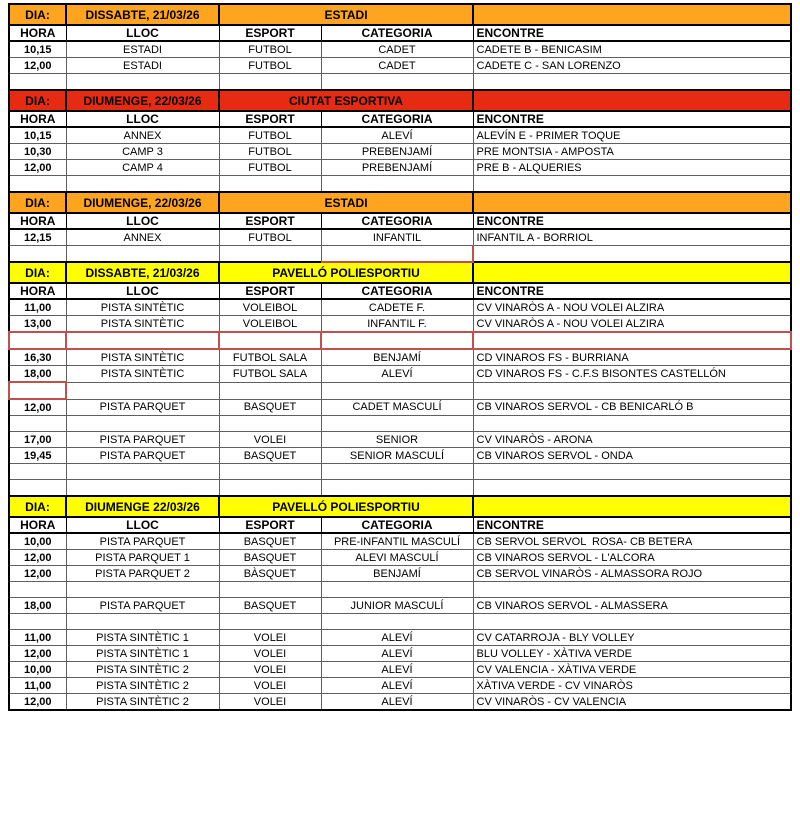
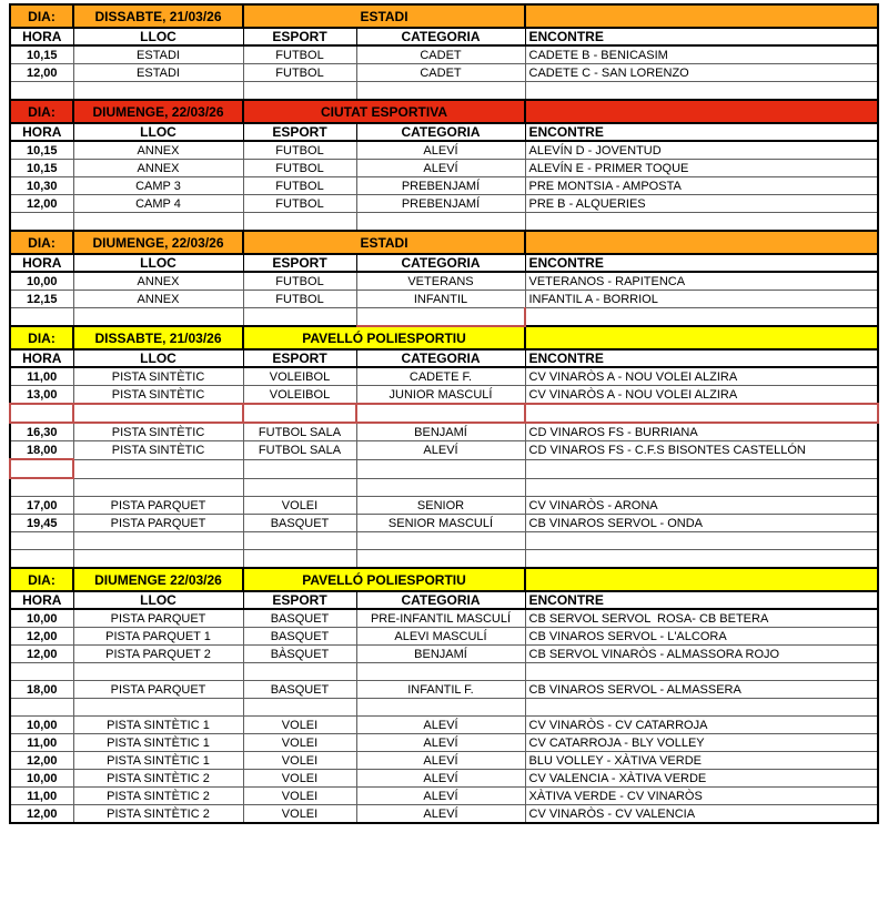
  DIA:	DISSABTE, 21/03/26	ESTADI
  HORA	LLOC	ESPORT	CATEGORIA	ENCONTRE
  10,15	ESTADI	FUTBOL	CADET	CADETE B - BENICASIM
  12,00	ESTADI	FUTBOL	CADET	CADETE C - SAN LORENZO
  DIA:	DIUMENGE, 22/03/26	CIUTAT ESPORTIVA
  HORA	LLOC	ESPORT	CATEGORIA	ENCONTRE
+ 10,15	ANNEX	FUTBOL	ALEVÍ	ALEVÍN D - JOVENTUD
  10,15	ANNEX	FUTBOL	ALEVÍ	ALEVÍN E - PRIMER TOQUE
  10,30	CAMP 3	FUTBOL	PREBENJAMÍ	PRE MONTSIA - AMPOSTA
  12,00	CAMP 4	FUTBOL	PREBENJAMÍ	PRE B - ALQUERIES
  DIA:	DIUMENGE, 22/03/26	ESTADI
  HORA	LLOC	ESPORT	CATEGORIA	ENCONTRE
+ 10,00	ANNEX	FUTBOL	VETERANS	VETERANOS - RAPITENCA
  12,15	ANNEX	FUTBOL	INFANTIL	INFANTIL A - BORRIOL
  DIA:	DISSABTE, 21/03/26	PAVELLÓ POLIESPORTIU
  HORA	LLOC	ESPORT	CATEGORIA	ENCONTRE
  11,00	PISTA SINTÈTIC	VOLEIBOL	CADETE F.	CV VINARÒS A - NOU VOLEI ALZIRA
- 13,00	PISTA SINTÈTIC	VOLEIBOL	INFANTIL F.	CV VINARÒS A - NOU VOLEI ALZIRA
+ 13,00	PISTA SINTÈTIC	VOLEIBOL	JUNIOR MASCULÍ	CV VINARÒS A - NOU VOLEI ALZIRA
  16,30	PISTA SINTÈTIC	FUTBOL SALA	BENJAMÍ	CD VINAROS FS - BURRIANA
  18,00	PISTA SINTÈTIC	FUTBOL SALA	ALEVÍ	CD VINAROS FS - C.F.S BISONTES CASTELLÓN
- 12,00	PISTA PARQUET	BASQUET	CADET MASCULÍ	CB VINAROS SERVOL - CB BENICARLÓ B
  17,00	PISTA PARQUET	VOLEI	SENIOR	CV VINARÒS - ARONA
  19,45	PISTA PARQUET	BASQUET	SENIOR MASCULÍ	CB VINAROS SERVOL - ONDA
  DIA:	DIUMENGE 22/03/26	PAVELLÓ POLIESPORTIU
  HORA	LLOC	ESPORT	CATEGORIA	ENCONTRE
  10,00	PISTA PARQUET	BASQUET	PRE-INFANTIL MASCULÍ	CB SERVOL SERVOL ROSA- CB BETERA
  12,00	PISTA PARQUET 1	BASQUET	ALEVI MASCULÍ	CB VINAROS SERVOL - L'ALCORA
  12,00	PISTA PARQUET 2	BÀSQUET	BENJAMÍ	CB SERVOL VINARÒS - ALMASSORA ROJO
- 18,00	PISTA PARQUET	BASQUET	JUNIOR MASCULÍ	CB VINAROS SERVOL - ALMASSERA
+ 18,00	PISTA PARQUET	BASQUET	INFANTIL F.	CB VINAROS SERVOL - ALMASSERA
+ 10,00	PISTA SINTÈTIC 1	VOLEI	ALEVÍ	CV VINARÒS - CV CATARROJA
  11,00	PISTA SINTÈTIC 1	VOLEI	ALEVÍ	CV CATARROJA - BLY VOLLEY
  12,00	PISTA SINTÈTIC 1	VOLEI	ALEVÍ	BLU VOLLEY - XÀTIVA VERDE
  10,00	PISTA SINTÈTIC 2	VOLEI	ALEVÍ	CV VALENCIA - XÀTIVA VERDE
  11,00	PISTA SINTÈTIC 2	VOLEI	ALEVÍ	XÀTIVA VERDE - CV VINARÒS
  12,00	PISTA SINTÈTIC 2	VOLEI	ALEVÍ	CV VINARÒS - CV VALENCIA
